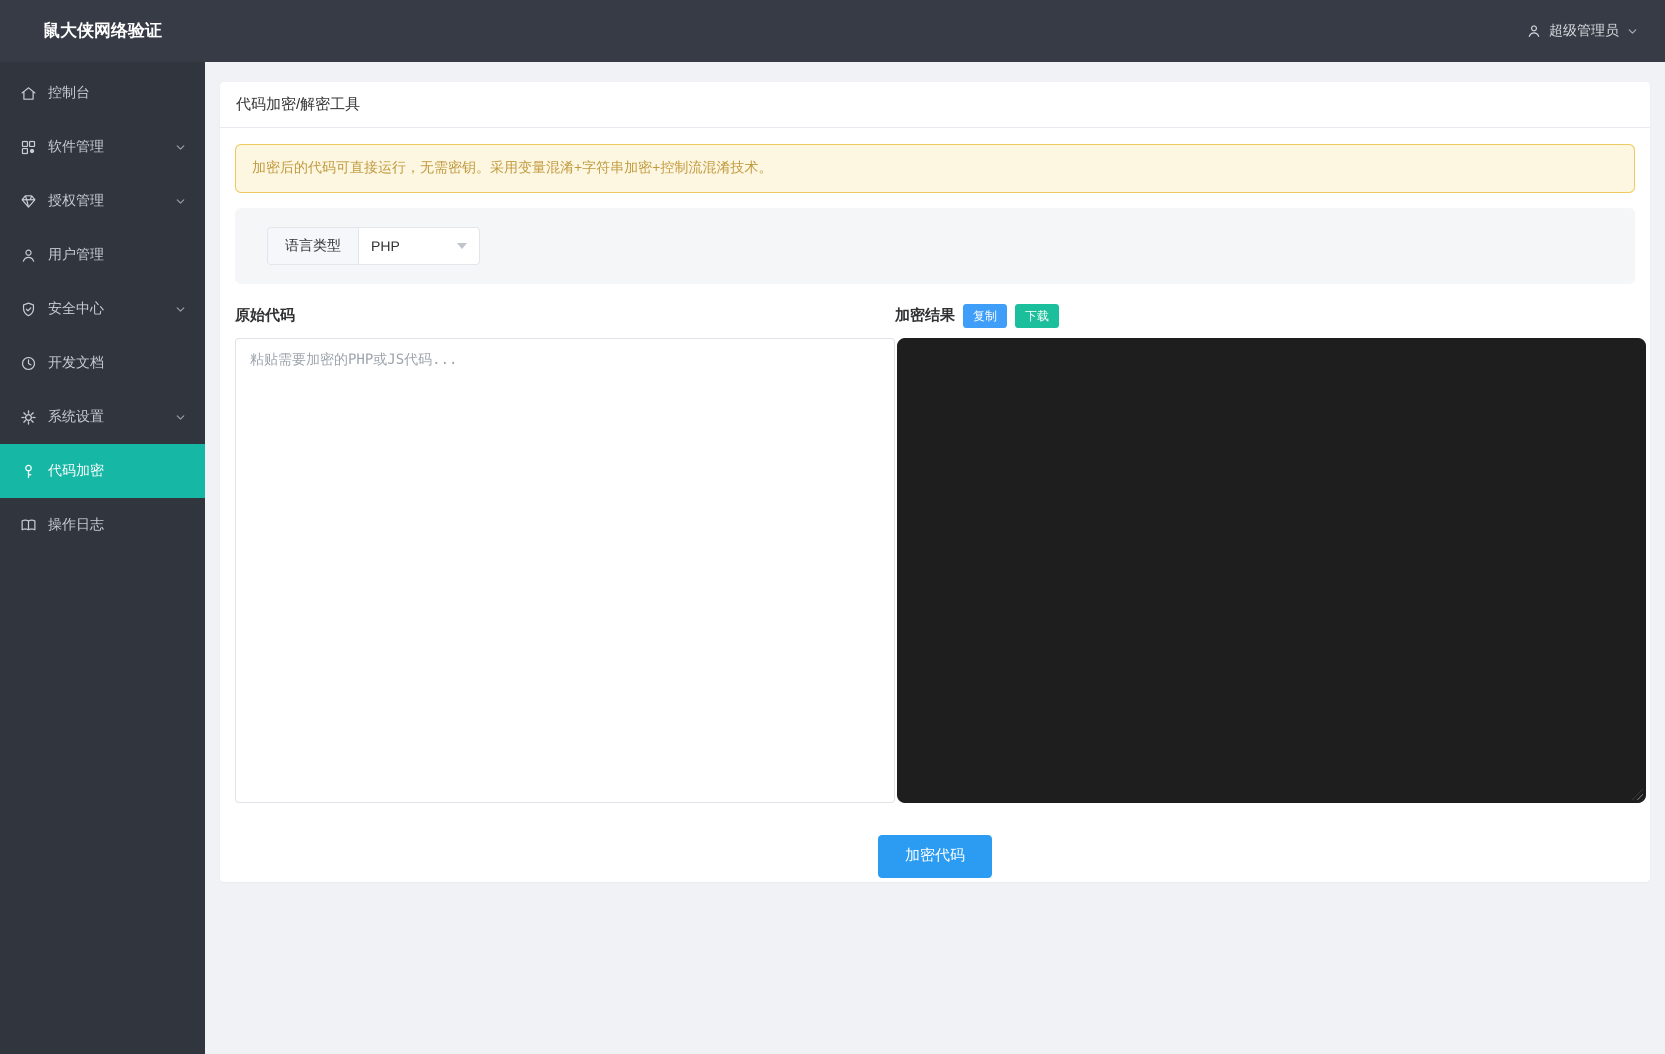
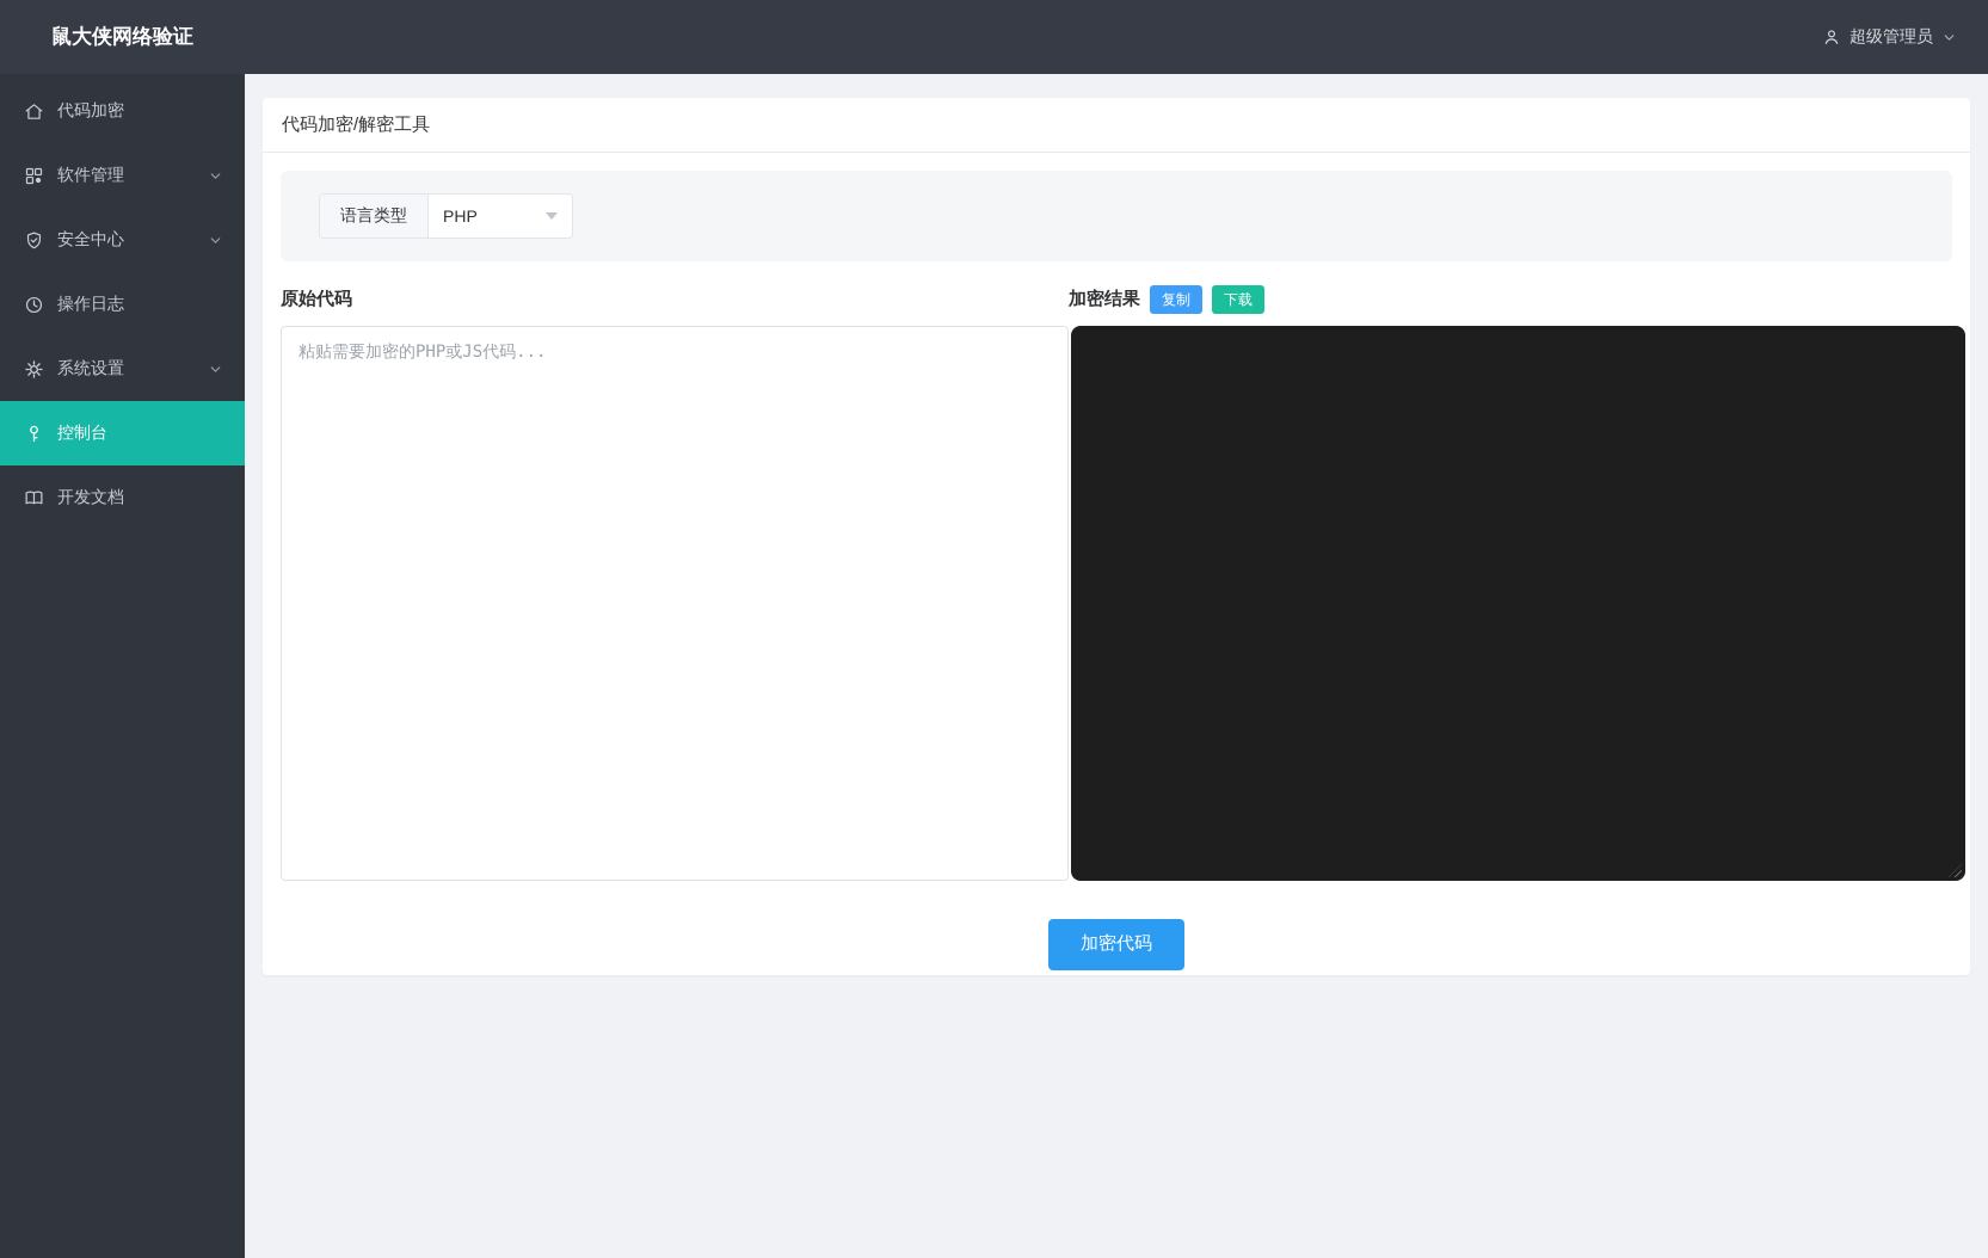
  鼠大侠网络验证
- 控制台
+ 代码加密
  软件管理
- 授权管理
- 用户管理
  安全中心
- 开发文档
+ 操作日志
  系统设置
- 代码加密
+ 控制台
- 操作日志
+ 开发文档
  超级管理员
  代码加密/解密工具
- 加密后的代码可直接运行，无需密钥。采用变量混淆+字符串加密+控制流混淆技术。
  语言类型
  PHP
  原始代码
  加密结果
  复制
  下载
  粘贴需要加密的PHP或JS代码...
  加密代码
